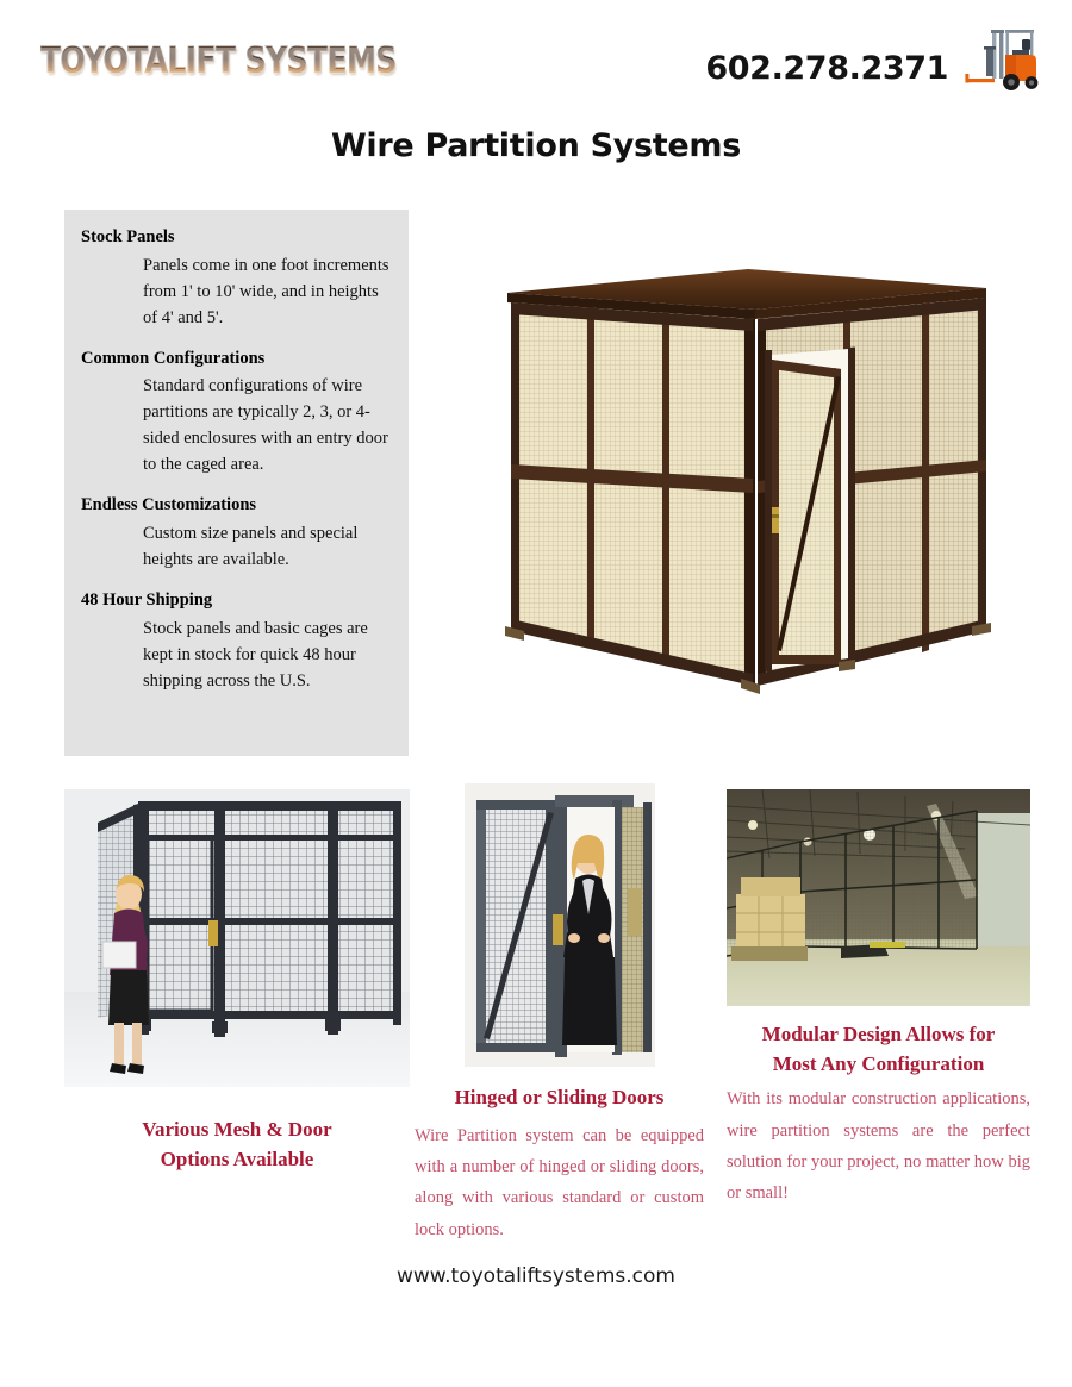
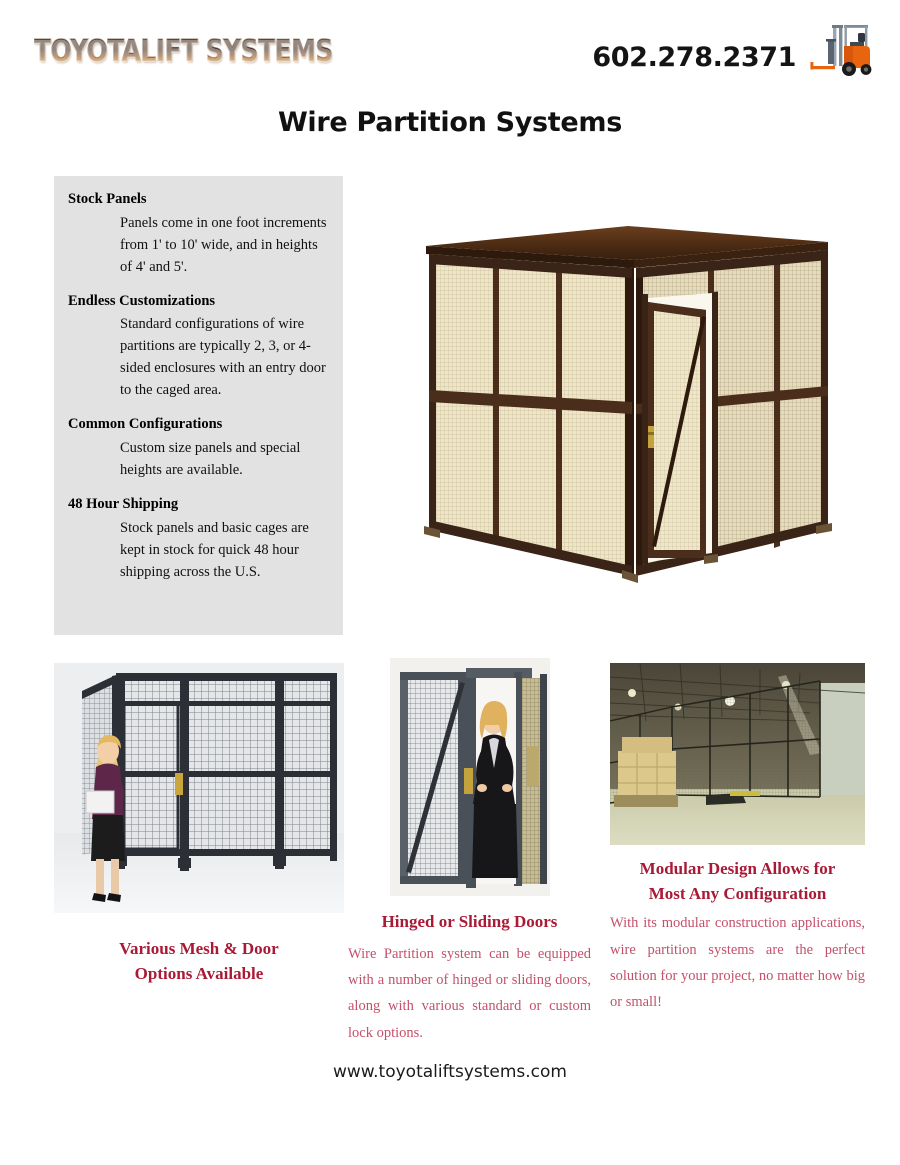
  TOYOTALIFT SYSTEMS
  602.278.2371
  Wire Partition Systems
  Stock Panels
  Panels come in one foot increments from 1' to 10' wide, and in heights of 4' and 5'.
- Common Configurations
+ Endless Customizations
  Standard configurations of wire partitions are typically 2, 3, or 4-sided enclosures with an entry door to the caged area.
- Endless Customizations
+ Common Configurations
  Custom size panels and special heights are available.
  48 Hour Shipping
  Stock panels and basic cages are kept in stock for quick 48 hour shipping across the U.S.
  Various Mesh & Door
  Options Available
  Hinged or Sliding Doors
  Wire Partition system can be equipped with a number of hinged or sliding doors, along with various standard or custom lock options.
  Modular Design Allows for
  Most Any Configuration
  With its modular construction applications, wire partition systems are the perfect solution for your project, no matter how big or small!
  www.toyotaliftsystems.com
